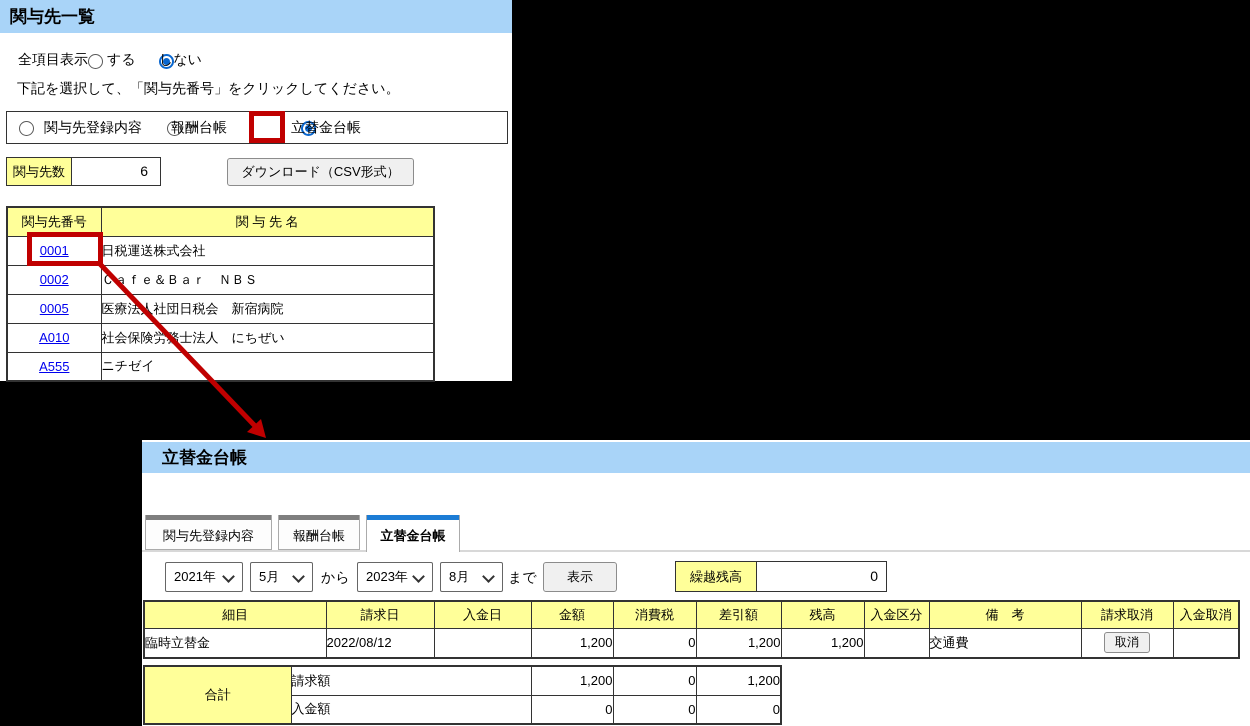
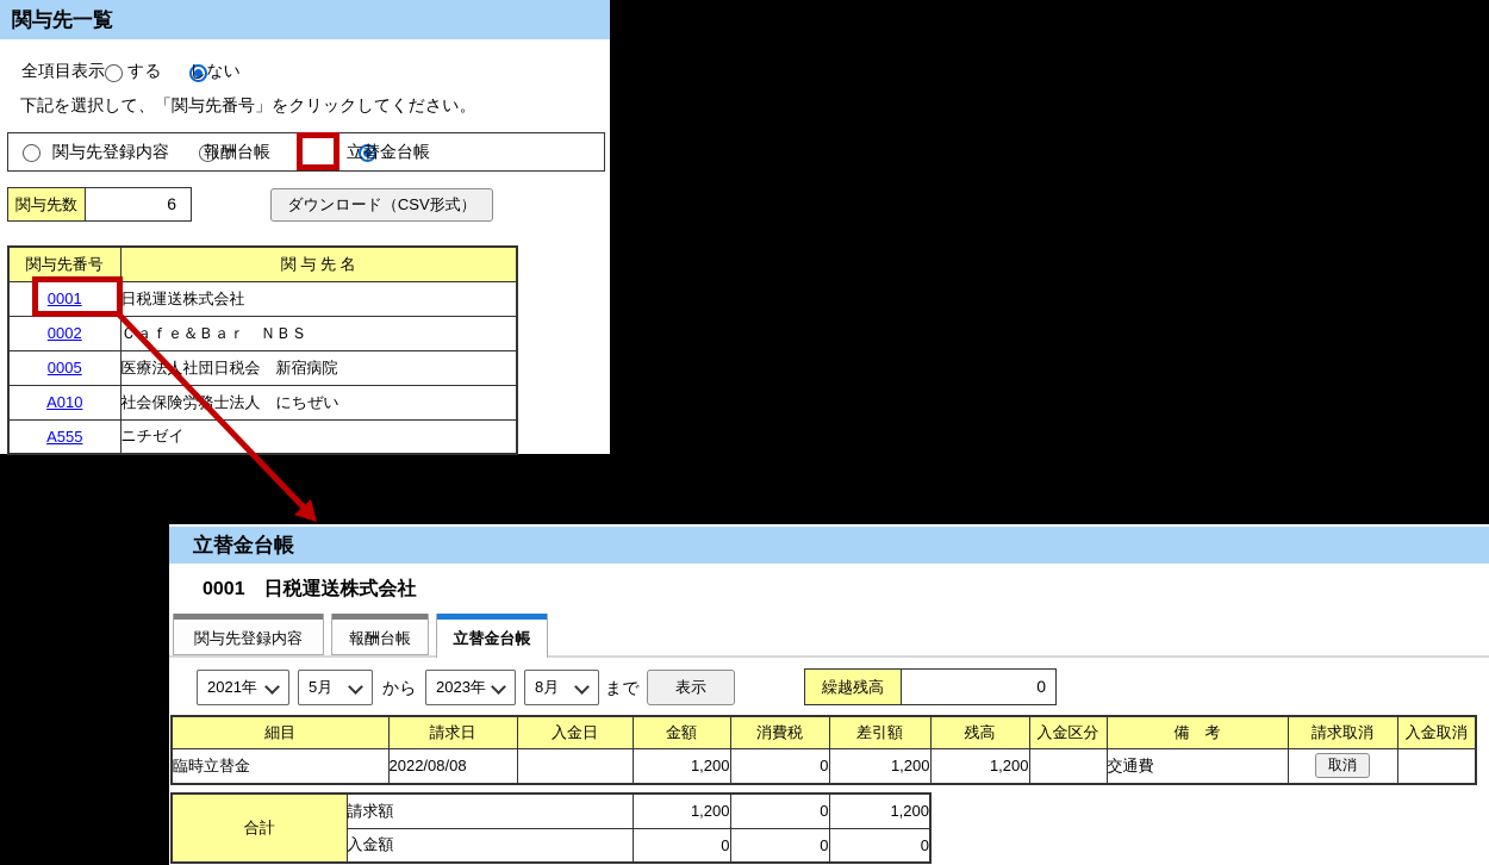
  関与先一覧
  全項目表示
  する
  しない
  下記を選択して、「関与先番号」をクリックしてください。
  関与先登録内容
  報酬台帳
  立替金台帳
  関与先数
  6
  ダウンロード（CSV形式）
  関与先番号	関 与 先 名
  0001	日税運送株式会社
  0002	Ｃａｆｅ＆Ｂａｒ ＮＢＳ
  0005	医療法人社団日税会 新宿病院
  A010	社会保険労士法人 にちぜい
  A555	ニチゼイ
  立替金台帳
+ 0001 日税運送株式会社
  関与先登録内容
  報酬台帳
  立替金台帳
  2021年
  5月
  から
  2023年
  8月
  まで
  表示
  繰越残高
  0
  細目	請求日	入金日	金額	消費税	差引額	残高	入金区分	備 考	請求取消	入金取消
- 臨時立替金	2022/08/12		1,200	0	1,200	1,200		交通費	取消
+ 臨時立替金	2022/08/08		1,200	0	1,200	1,200		交通費	取消
  合計	請求額	1,200	0	1,200
  入金額	0	0	0
